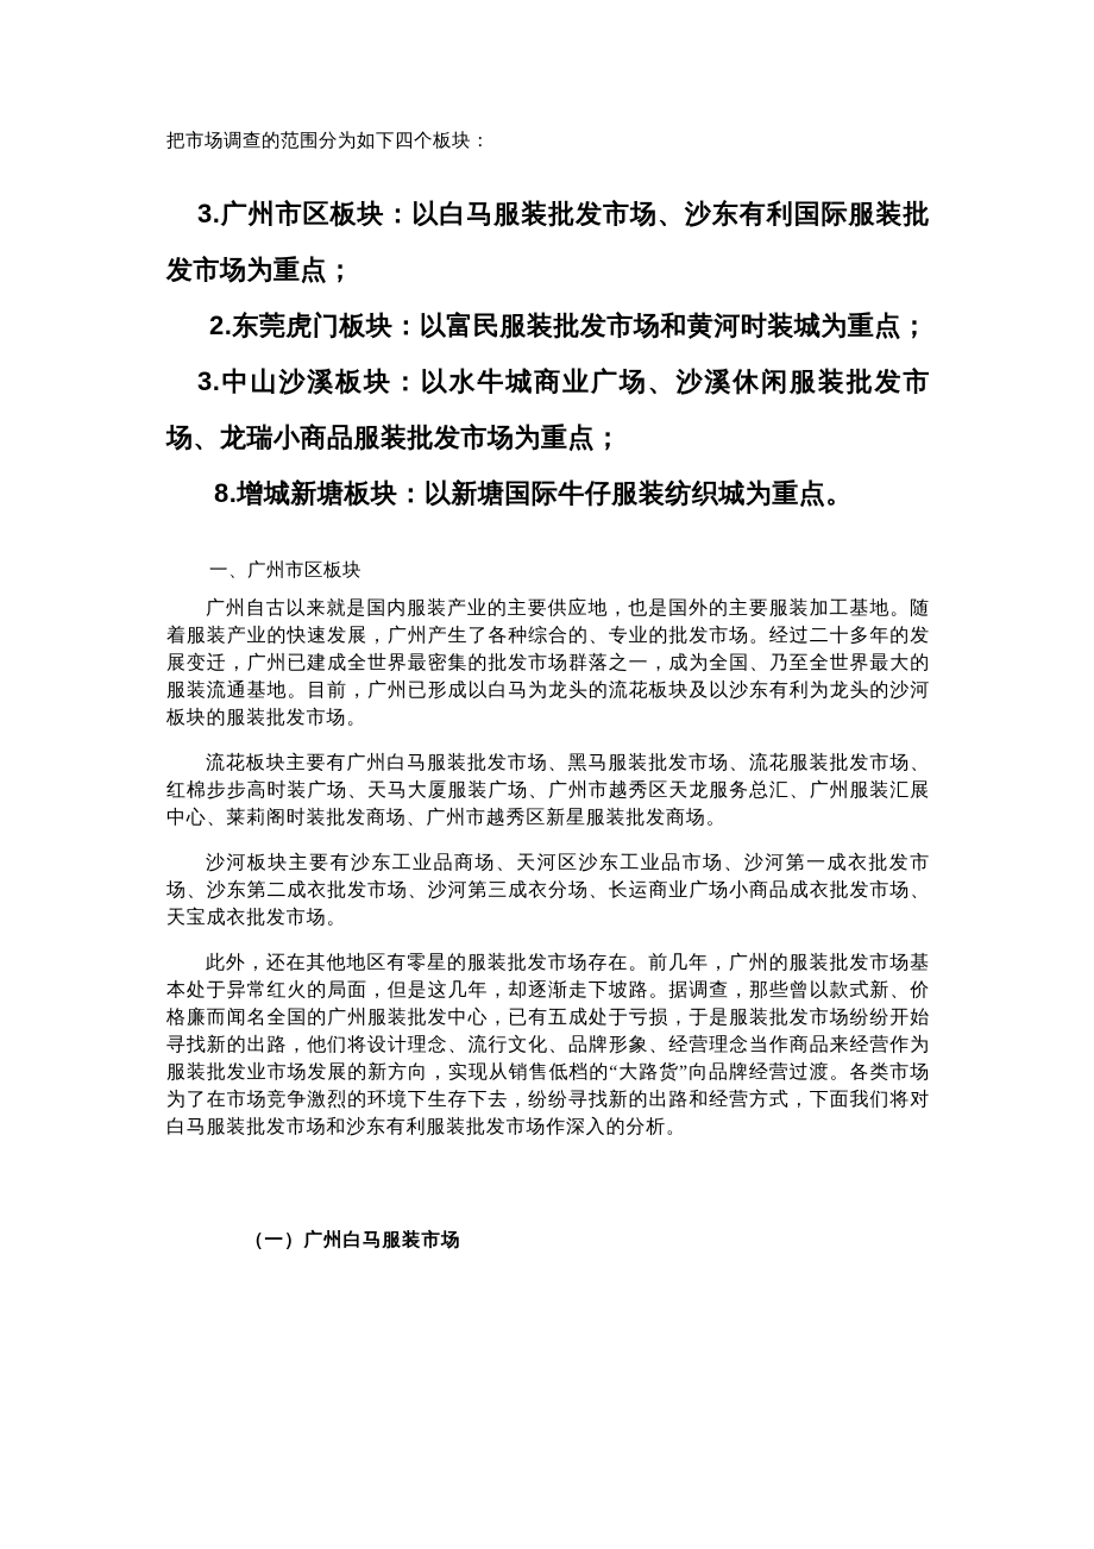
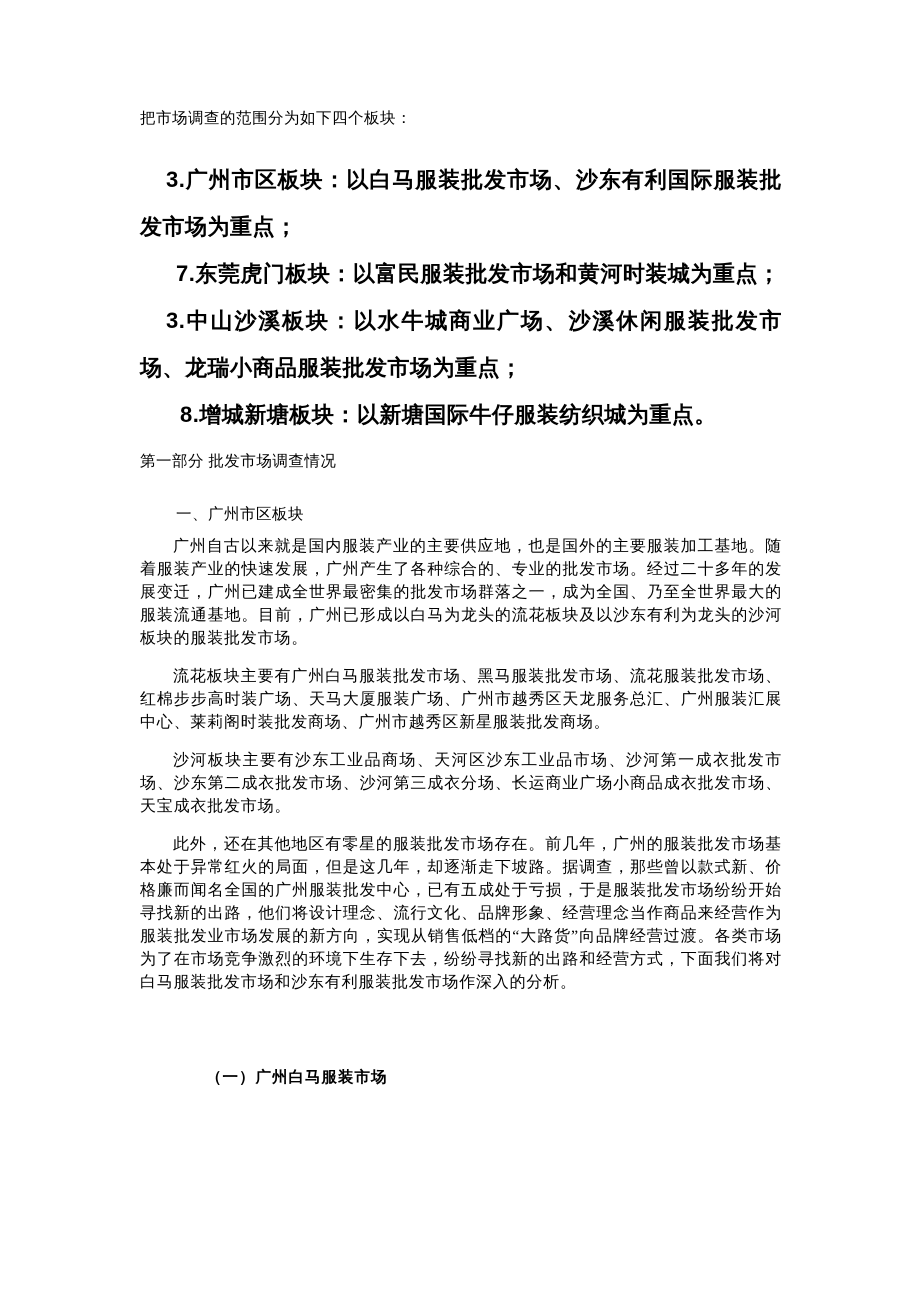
  把市场调查的范围分为如下四个板块：
  3.广州市区板块：以白马服装批发市场、沙东有利国际服装批发市场为重点；
- 2.东莞虎门板块：以富民服装批发市场和黄河时装城为重点；
+ 7.东莞虎门板块：以富民服装批发市场和黄河时装城为重点；
  3.中山沙溪板块：以水牛城商业广场、沙溪休闲服装批发市场、龙瑞小商品服装批发市场为重点；
  8.增城新塘板块：以新塘国际牛仔服装纺织城为重点。
+ 第一部分 批发市场调查情况
  一、广州市区板块
  广州自古以来就是国内服装产业的主要供应地，也是国外的主要服装加工基地。随着服装产业的快速发展，广州产生了各种综合的、专业的批发市场。经过二十多年的发展变迁，广州已建成全世界最密集的批发市场群落之一，成为全国、乃至全世界最大的服装流通基地。目前，广州已形成以白马为龙头的流花板块及以沙东有利为龙头的沙河板块的服装批发市场。
  流花板块主要有广州白马服装批发市场、黑马服装批发市场、流花服装批发市场、红棉步步高时装广场、天马大厦服装广场、广州市越秀区天龙服务总汇、广州服装汇展中心、莱莉阁时装批发商场、广州市越秀区新星服装批发商场。
  沙河板块主要有沙东工业品商场、天河区沙东工业品市场、沙河第一成衣批发市场、沙东第二成衣批发市场、沙河第三成衣分场、长运商业广场小商品成衣批发市场、天宝成衣批发市场。
  此外，还在其他地区有零星的服装批发市场存在。前几年，广州的服装批发市场基本处于异常红火的局面，但是这几年，却逐渐走下坡路。据调查，那些曾以款式新、价格廉而闻名全国的广州服装批发中心，已有五成处于亏损，于是服装批发市场纷纷开始寻找新的出路，他们将设计理念、流行文化、品牌形象、经营理念当作商品来经营作为服装批发业市场发展的新方向，实现从销售低档的“大路货”向品牌经营过渡。各类市场为了在市场竞争激烈的环境下生存下去，纷纷寻找新的出路和经营方式，下面我们将对白马服装批发市场和沙东有利服装批发市场作深入的分析。
  （一）广州白马服装市场
